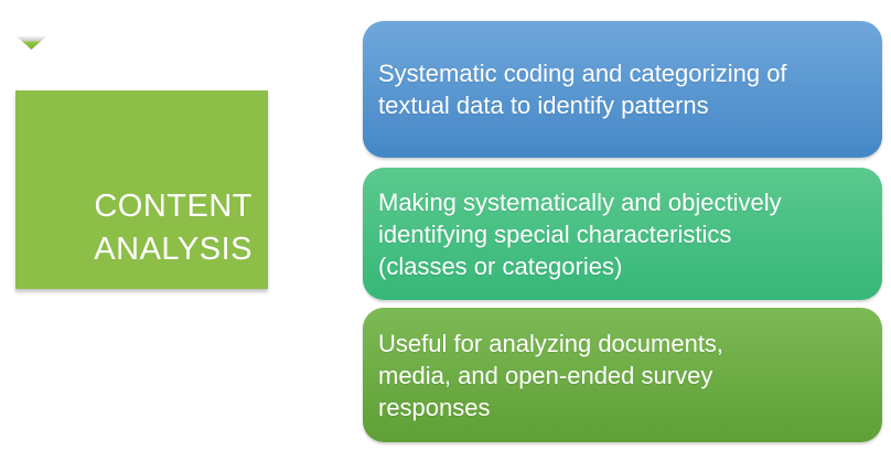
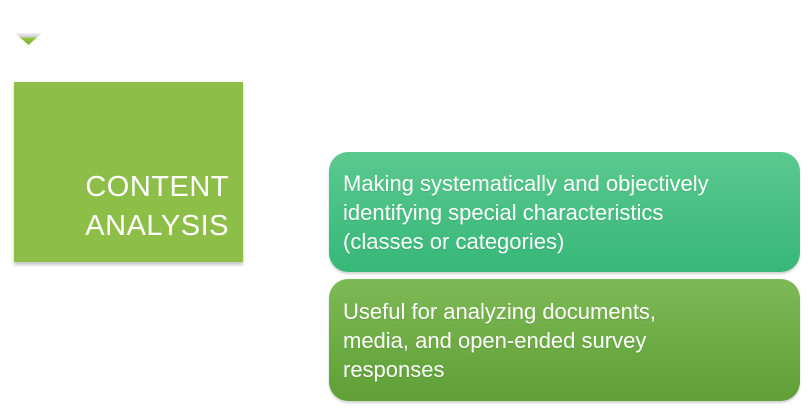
  CONTENT
  ANALYSIS
- Systematic coding and categorizing of
- textual data to identify patterns
  Making systematically and objectively
  identifying special characteristics
  (classes or categories)
  Useful for analyzing documents,
  media, and open-ended survey
  responses
